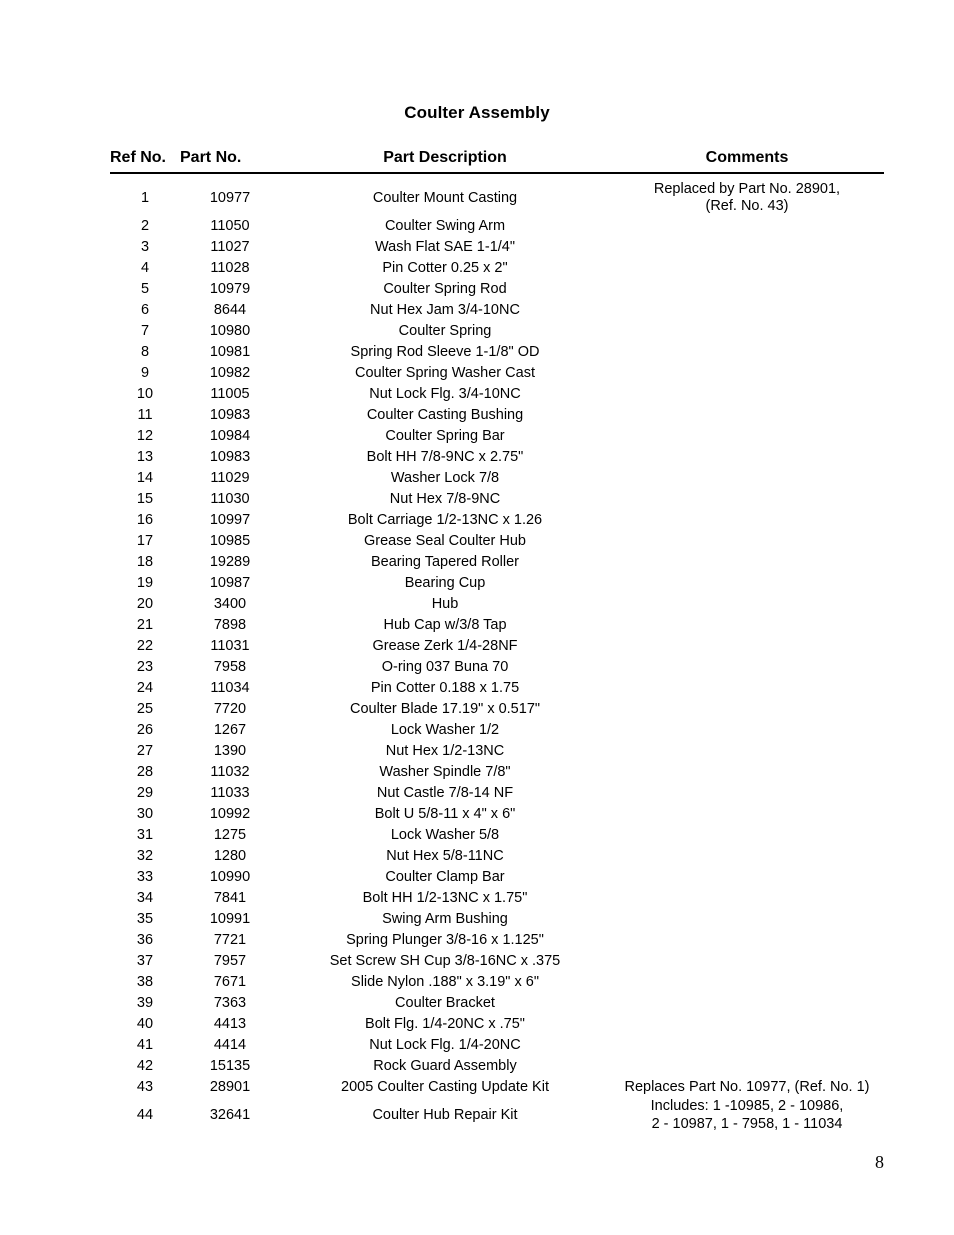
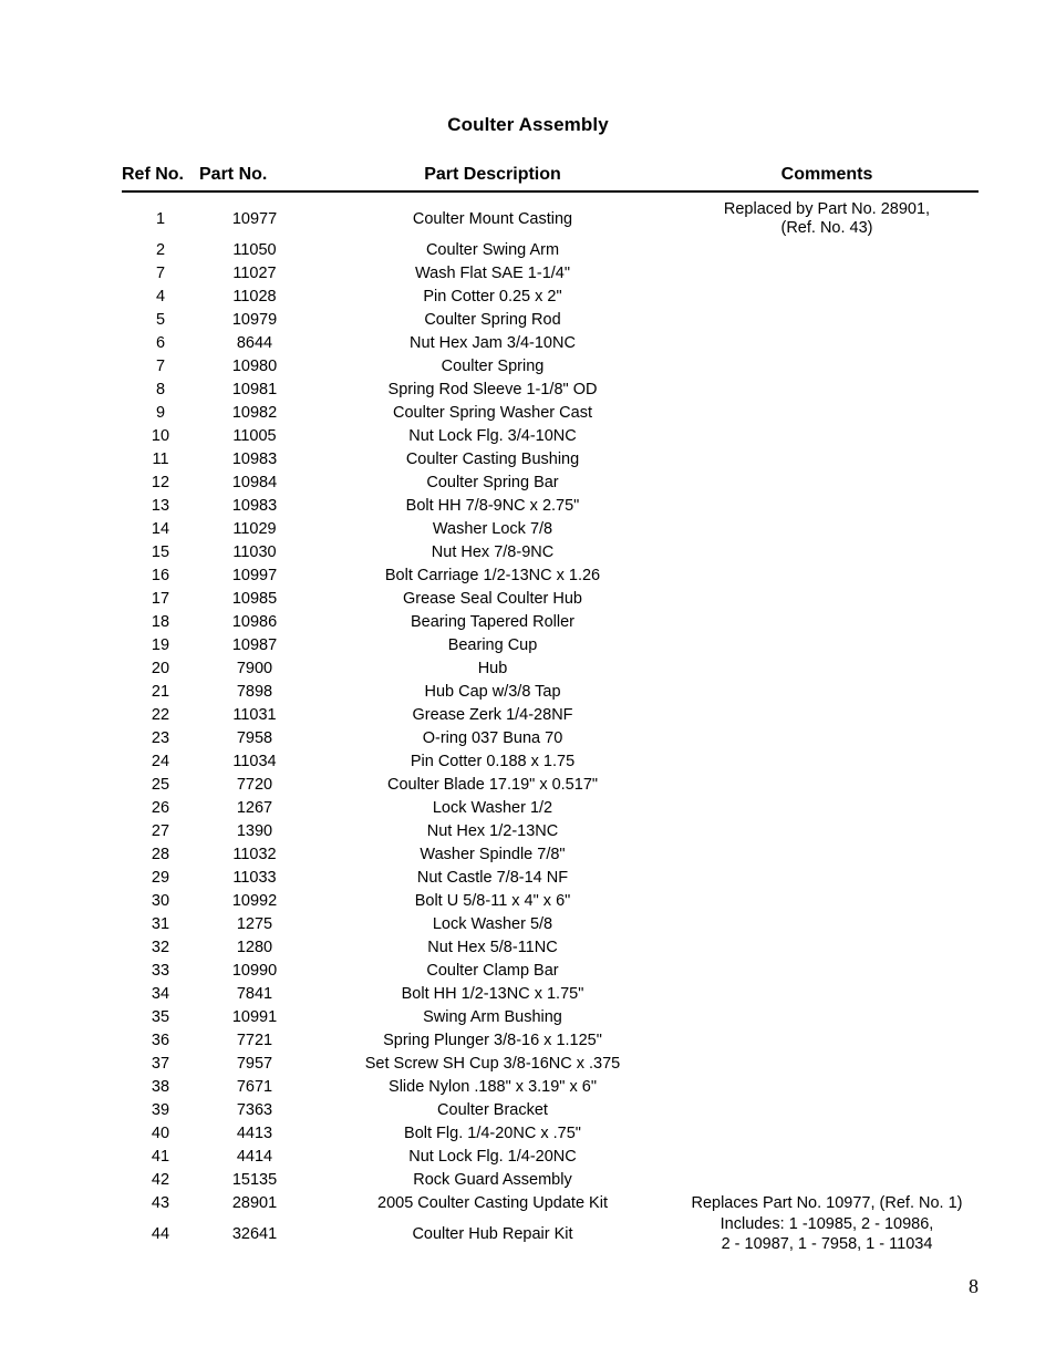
  Coulter Assembly
  Ref No.	Part No.	Part Description	Comments
  1	10977	Coulter Mount Casting	Replaced by Part No. 28901,(Ref. No. 43)
  2	11050	Coulter Swing Arm
- 3	11027	Wash Flat SAE 1-1/4"
+ 7	11027	Wash Flat SAE 1-1/4"
  4	11028	Pin Cotter 0.25 x 2"
  5	10979	Coulter Spring Rod
  6	8644	Nut Hex Jam 3/4-10NC
  7	10980	Coulter Spring
  8	10981	Spring Rod Sleeve 1-1/8" OD
  9	10982	Coulter Spring Washer Cast
  10	11005	Nut Lock Flg. 3/4-10NC
  11	10983	Coulter Casting Bushing
  12	10984	Coulter Spring Bar
  13	10983	Bolt HH 7/8-9NC x 2.75"
  14	11029	Washer Lock 7/8
  15	11030	Nut Hex 7/8-9NC
  16	10997	Bolt Carriage 1/2-13NC x 1.26
  17	10985	Grease Seal Coulter Hub
- 18	19289	Bearing Tapered Roller
+ 18	10986	Bearing Tapered Roller
  19	10987	Bearing Cup
- 20	3400	Hub
+ 20	7900	Hub
  21	7898	Hub Cap w/3/8 Tap
  22	11031	Grease Zerk 1/4-28NF
  23	7958	O-ring 037 Buna 70
  24	11034	Pin Cotter 0.188 x 1.75
  25	7720	Coulter Blade 17.19" x 0.517"
  26	1267	Lock Washer 1/2
  27	1390	Nut Hex 1/2-13NC
  28	11032	Washer Spindle 7/8"
  29	11033	Nut Castle 7/8-14 NF
  30	10992	Bolt U 5/8-11 x 4" x 6"
  31	1275	Lock Washer 5/8
  32	1280	Nut Hex 5/8-11NC
  33	10990	Coulter Clamp Bar
  34	7841	Bolt HH 1/2-13NC x 1.75"
  35	10991	Swing Arm Bushing
  36	7721	Spring Plunger 3/8-16 x 1.125"
  37	7957	Set Screw SH Cup 3/8-16NC x .375
  38	7671	Slide Nylon .188" x 3.19" x 6"
  39	7363	Coulter Bracket
  40	4413	Bolt Flg. 1/4-20NC x .75"
  41	4414	Nut Lock Flg. 1/4-20NC
  42	15135	Rock Guard Assembly
  43	28901	2005 Coulter Casting Update Kit	Replaces Part No. 10977, (Ref. No. 1)
  44	32641	Coulter Hub Repair Kit	Includes: 1 -10985, 2 - 10986,2 - 10987, 1 - 7958, 1 - 11034
  8
